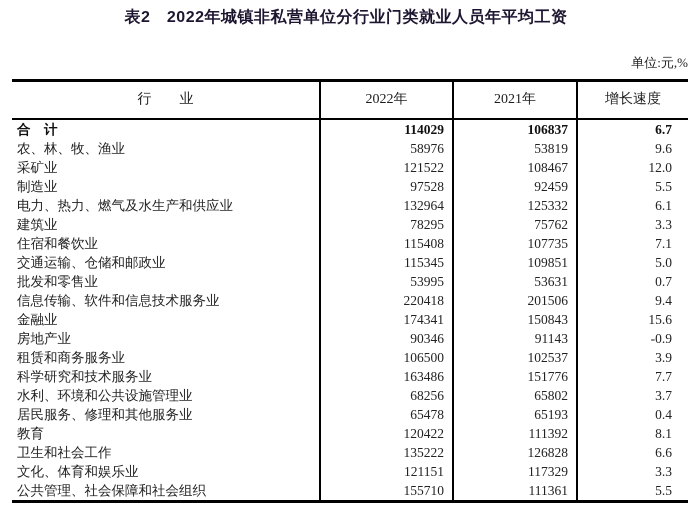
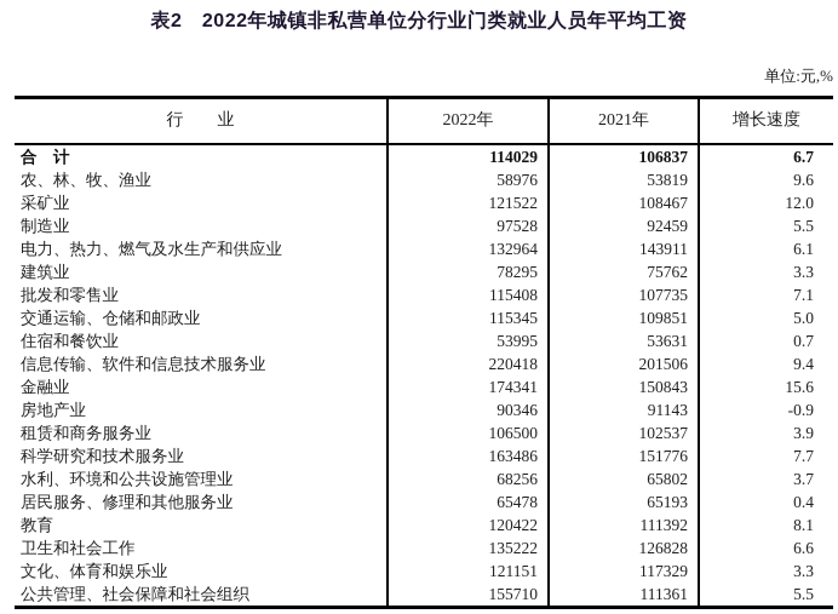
  表2 2022年城镇非私营单位分行业门类就业人员年平均工资
  单位:元,%
  行 业	2022年	2021年	增长速度
  合 计	114029	106837	6.7
  农、林、牧、渔业	58976	53819	9.6
  采矿业	121522	108467	12.0
  制造业	97528	92459	5.5
- 电力、热力、燃气及水生产和供应业	132964	125332	6.1
+ 电力、热力、燃气及水生产和供应业	132964	143911	6.1
  建筑业	78295	75762	3.3
- 住宿和餐饮业	115408	107735	7.1
+ 批发和零售业	115408	107735	7.1
  交通运输、仓储和邮政业	115345	109851	5.0
- 批发和零售业	53995	53631	0.7
+ 住宿和餐饮业	53995	53631	0.7
  信息传输、软件和信息技术服务业	220418	201506	9.4
  金融业	174341	150843	15.6
  房地产业	90346	91143	-0.9
  租赁和商务服务业	106500	102537	3.9
  科学研究和技术服务业	163486	151776	7.7
  水利、环境和公共设施管理业	68256	65802	3.7
  居民服务、修理和其他服务业	65478	65193	0.4
  教育	120422	111392	8.1
  卫生和社会工作	135222	126828	6.6
  文化、体育和娱乐业	121151	117329	3.3
  公共管理、社会保障和社会组织	155710	111361	5.5
